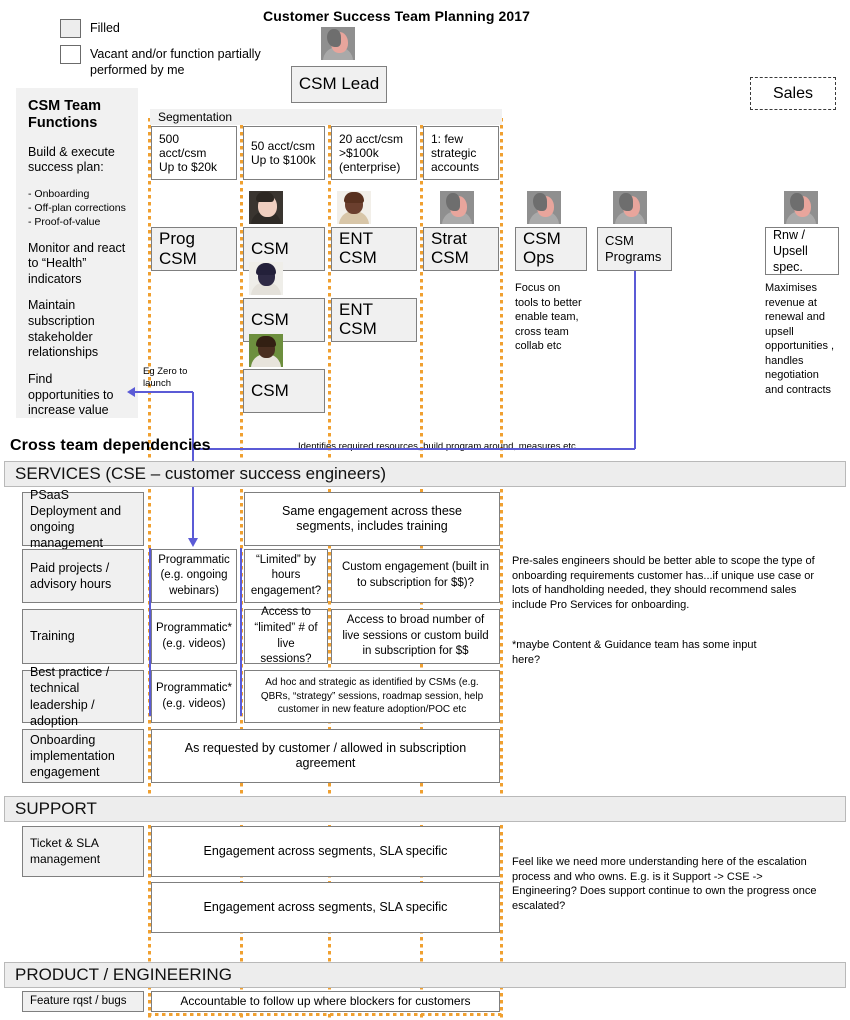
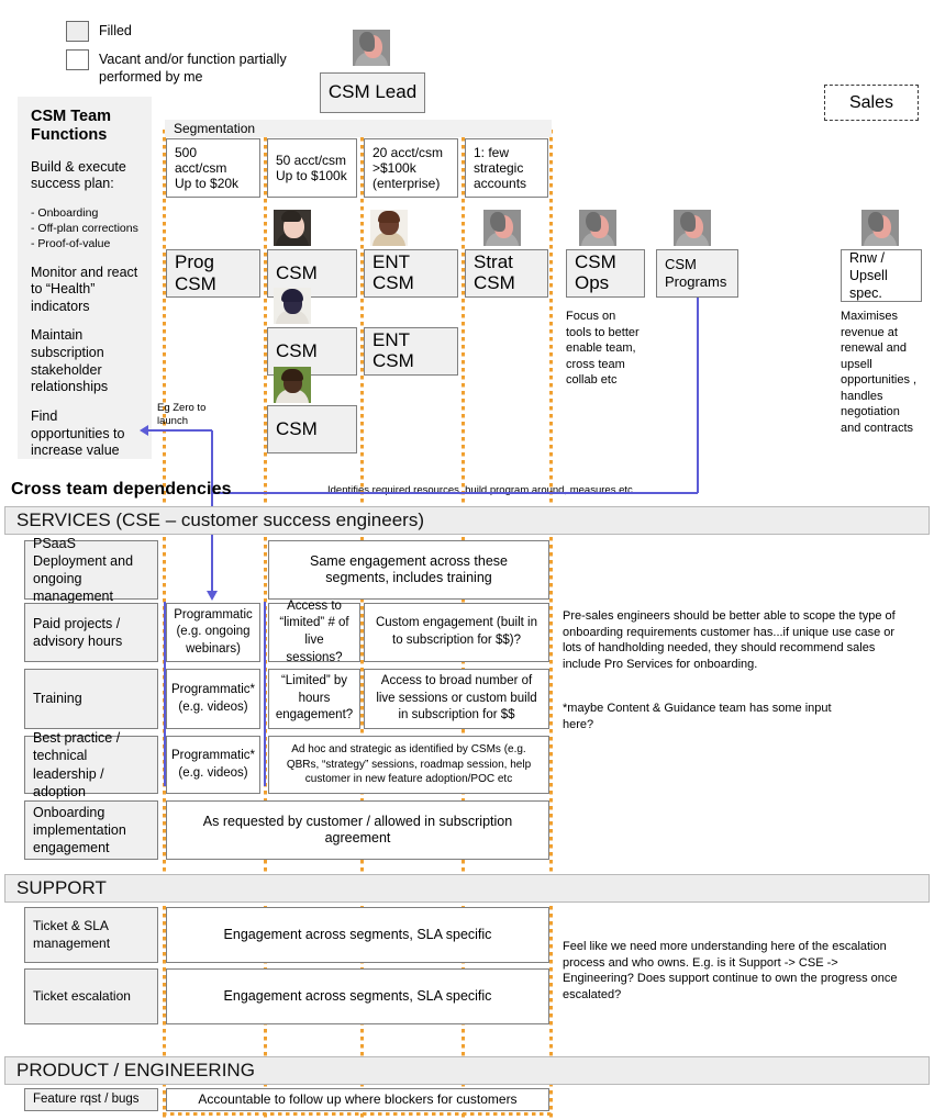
  Filled
  Vacant and/or function partially performed by me
- Customer Success Team Planning 2017
  CSM Lead
  Sales
  CSM Team Functions
  Build & execute success plan:
  - Onboarding
  - Off-plan corrections
  - Proof-of-value
  Monitor and react to “Health” indicators
  Maintain subscription stakeholder relationships
  Find opportunities to increase value
  Segmentation
  500 acct/csm
  Up to $20k
  50 acct/csm
  Up to $100k
  20 acct/csm
  >$100k
  (enterprise)
  1: few
  strategic
  accounts
  Prog CSM
  CSM
  ENT CSM
  Strat CSM
  CSM Ops
  CSM Programs
  Rnw / Upsell spec.
  CSM
  ENT CSM
  CSM
  Focus on tools to better enable team, cross team collab etc
  Maximises revenue at renewal and upsell opportunities , handles negotiation and contracts
  Eg Zero to launch
  Identifies required resources, build program around, measures etc
  Cross team dependencies
  SERVICES (CSE – customer success engineers)
  PSaaS Deployment and ongoing management
  Same engagement across these segments, includes training
  Paid projects / advisory hours
  Programmatic (e.g. ongoing webinars)
- “Limited” by hours engagement?
+ Access to “limited” # of live sessions?
  Custom engagement (built in to subscription for $$)?
  Training
  Programmatic* (e.g. videos)
- Access to “limited” # of live sessions?
+ “Limited” by hours engagement?
  Access to broad number of live sessions or custom build in subscription for $$
  Best practice / technical leadership / adoption
  Programmatic* (e.g. videos)
  Ad hoc and strategic as identified by CSMs (e.g. QBRs, “strategy” sessions, roadmap session, help customer in new feature adoption/POC etc
  Onboarding implementation engagement
  As requested by customer / allowed in subscription agreement
  Pre-sales engineers should be better able to scope the type of onboarding requirements customer has...if unique use case or lots of handholding needed, they should recommend sales include Pro Services for onboarding.
  *maybe Content & Guidance team has some input here?
  SUPPORT
  Ticket & SLA management
  Engagement across segments, SLA specific
+ Ticket escalation
  Engagement across segments, SLA specific
  Feel like we need more understanding here of the escalation process and who owns. E.g. is it Support -> CSE -> Engineering? Does support continue to own the progress once escalated?
  PRODUCT / ENGINEERING
  Feature rqst / bugs
  Accountable to follow up where blockers for customers
